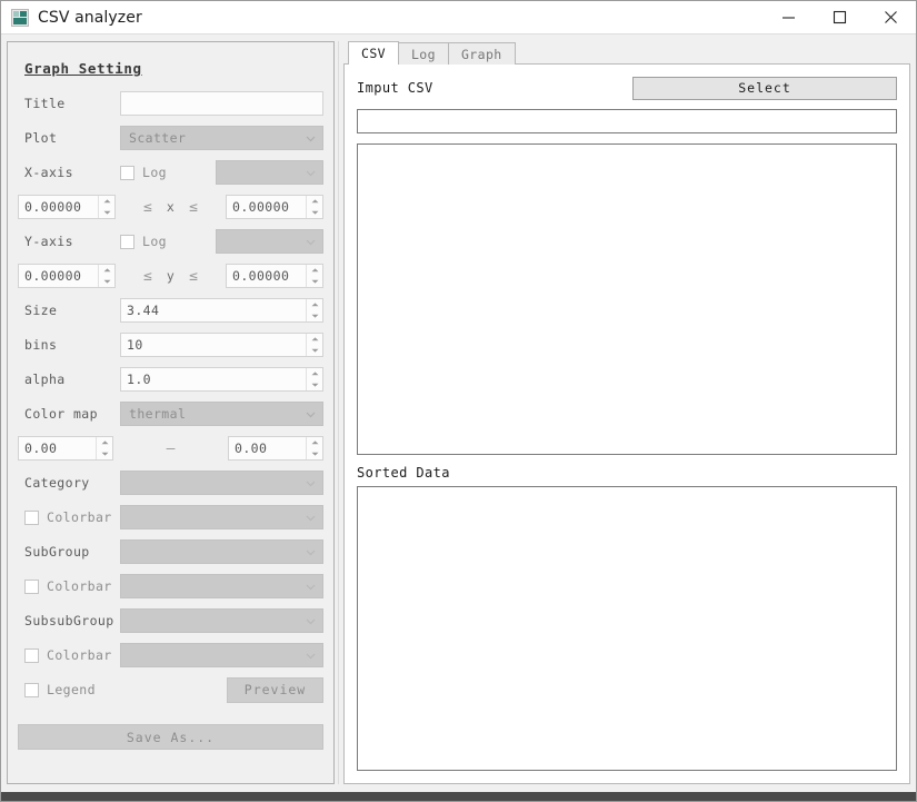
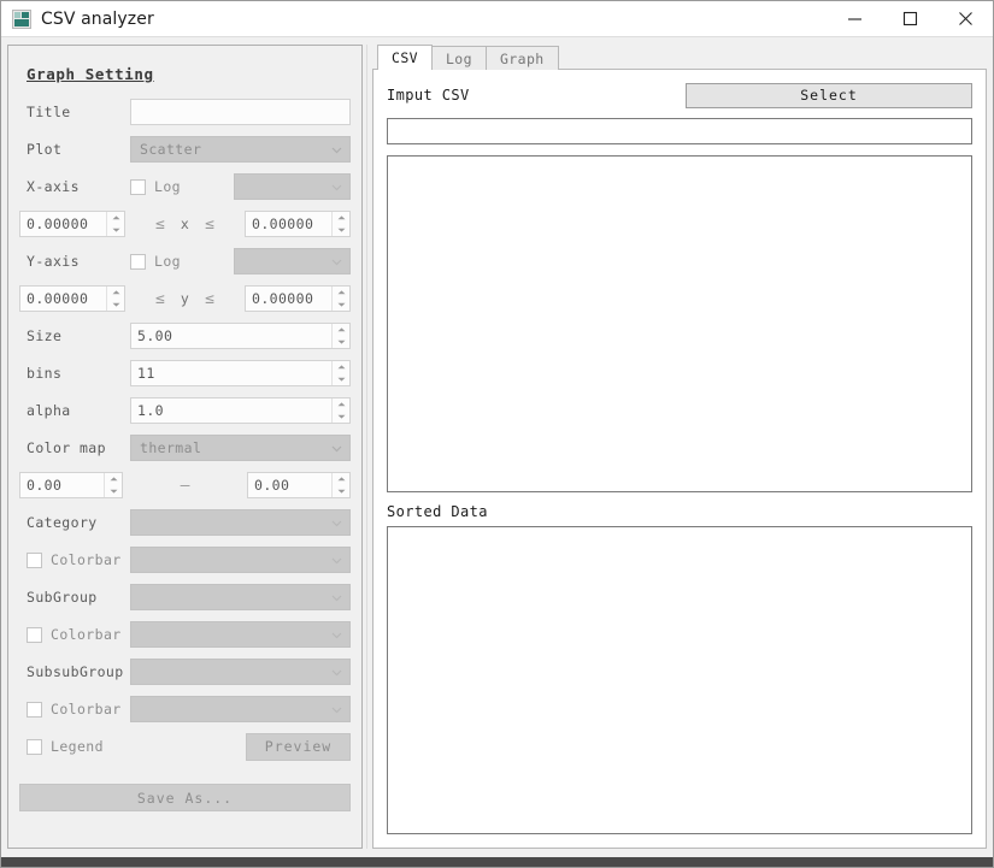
  CSV analyzer
  Graph Setting
  Title
  Plot
  Scatter
  X-axis
  Log
  0.00000
  ≤
  x
  ≤
  0.00000
  Y-axis
  Log
  0.00000
  ≤
  y
  ≤
  0.00000
  Size
- 3.44
+ 5.00
  bins
- 10
+ 11
  alpha
  1.0
  Color map
  thermal
  0.00
  –
  0.00
  Category
  Colorbar
  SubGroup
  Colorbar
  SubsubGroup
  Colorbar
  Legend
  Preview
  Save As...
  CSV
  Log
  Graph
  Imput CSV
  Select
  Sorted Data
